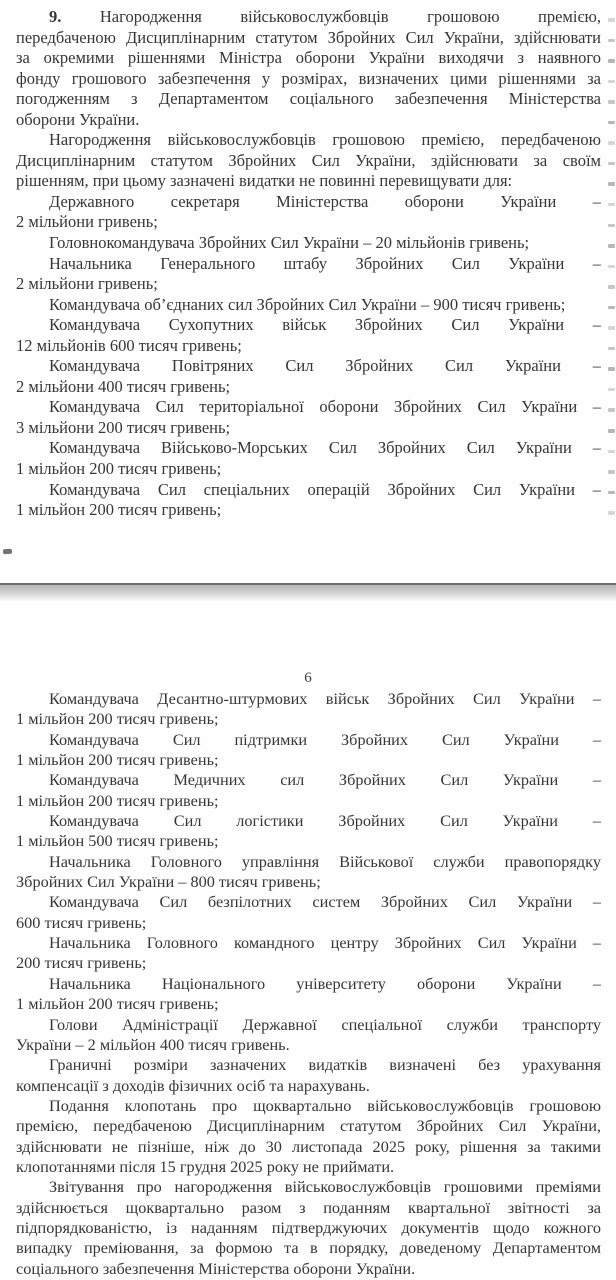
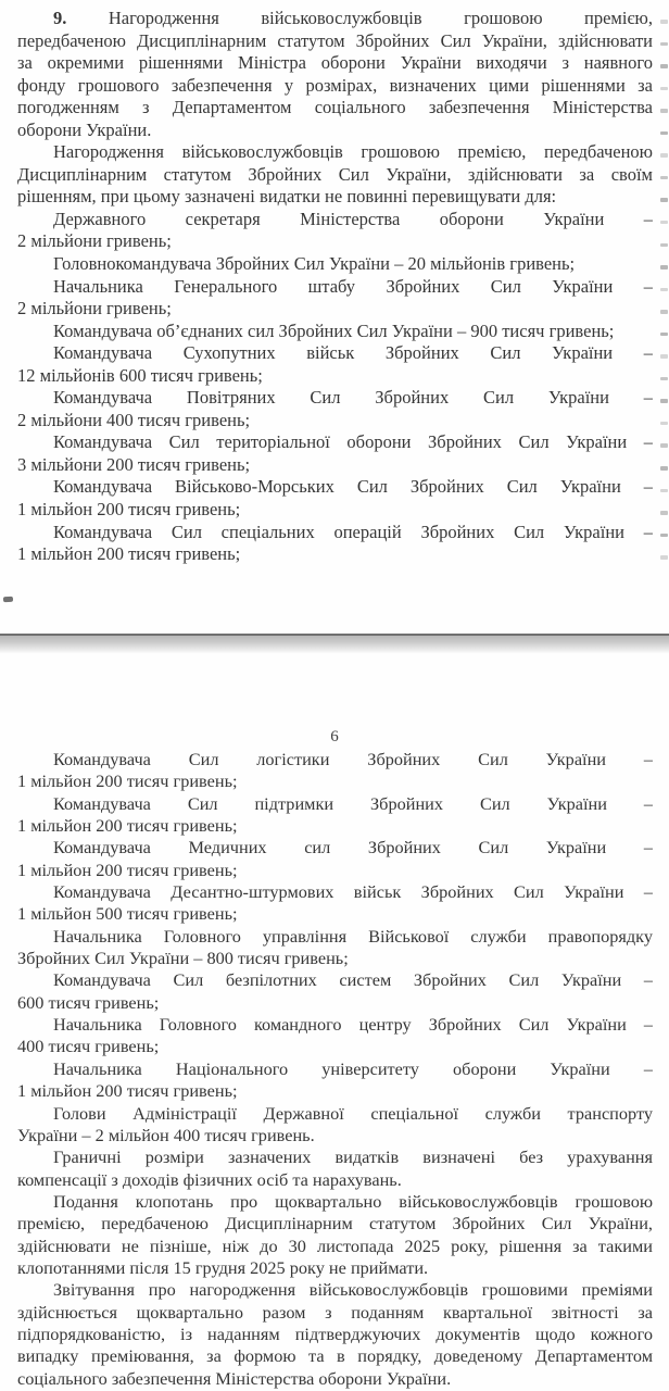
  9. Нагородження військовослужбовців грошовою премією,
  передбаченою Дисциплінарним статутом Збройних Сил України, здійснювати
  за окремими рішеннями Міністра оборони України виходячи з наявного
  фонду грошового забезпечення у розмірах, визначених цими рішеннями за
  погодженням з Департаментом соціального забезпечення Міністерства
  оборони України.
  Нагородження військовослужбовців грошовою премією, передбаченою
  Дисциплінарним статутом Збройних Сил України, здійснювати за своїм
  рішенням, при цьому зазначені видатки не повинні перевищувати для:
  Державного секретаря Міністерства оборони України –
  2 мільйони гривень;
  Головнокомандувача Збройних Сил України – 20 мільйонів гривень;
  Начальника Генерального штабу Збройних Сил України –
  2 мільйони гривень;
  Командувача об’єднаних сил Збройних Сил України – 900 тисяч гривень;
  Командувача Сухопутних військ Збройних Сил України –
  12 мільйонів 600 тисяч гривень;
  Командувача Повітряних Сил Збройних Сил України –
  2 мільйони 400 тисяч гривень;
  Командувача Сил територіальної оборони Збройних Сил України –
  3 мільйони 200 тисяч гривень;
  Командувача Військово-Морських Сил Збройних Сил України –
  1 мільйон 200 тисяч гривень;
  Командувача Сил спеціальних операцій Збройних Сил України –
  1 мільйон 200 тисяч гривень;
  6
- Командувача Десантно-штурмових військ Збройних Сил України –
+ Командувача Сил логістики Збройних Сил України –
  1 мільйон 200 тисяч гривень;
  Командувача Сил підтримки Збройних Сил України –
  1 мільйон 200 тисяч гривень;
  Командувача Медичних сил Збройних Сил України –
  1 мільйон 200 тисяч гривень;
- Командувача Сил логістики Збройних Сил України –
+ Командувача Десантно-штурмових військ Збройних Сил України –
  1 мільйон 500 тисяч гривень;
  Начальника Головного управління Військової служби правопорядку
  Збройних Сил України – 800 тисяч гривень;
  Командувача Сил безпілотних систем Збройних Сил України –
  600 тисяч гривень;
  Начальника Головного командного центру Збройних Сил України –
- 200 тисяч гривень;
+ 400 тисяч гривень;
  Начальника Національного університету оборони України –
  1 мільйон 200 тисяч гривень;
  Голови Адміністрації Державної спеціальної служби транспорту
  України – 2 мільйон 400 тисяч гривень.
  Граничні розміри зазначених видатків визначені без урахування
  компенсації з доходів фізичних осіб та нарахувань.
  Подання клопотань про щоквартально військовослужбовців грошовою
  премією, передбаченою Дисциплінарним статутом Збройних Сил України,
  здійснювати не пізніше, ніж до 30 листопада 2025 року, рішення за такими
  клопотаннями після 15 грудня 2025 року не приймати.
  Звітування про нагородження військовослужбовців грошовими преміями
  здійснюється щоквартально разом з поданням квартальної звітності за
  підпорядкованістю, із наданням підтверджуючих документів щодо кожного
  випадку преміювання, за формою та в порядку, доведеному Департаментом
  соціального забезпечення Міністерства оборони України.
